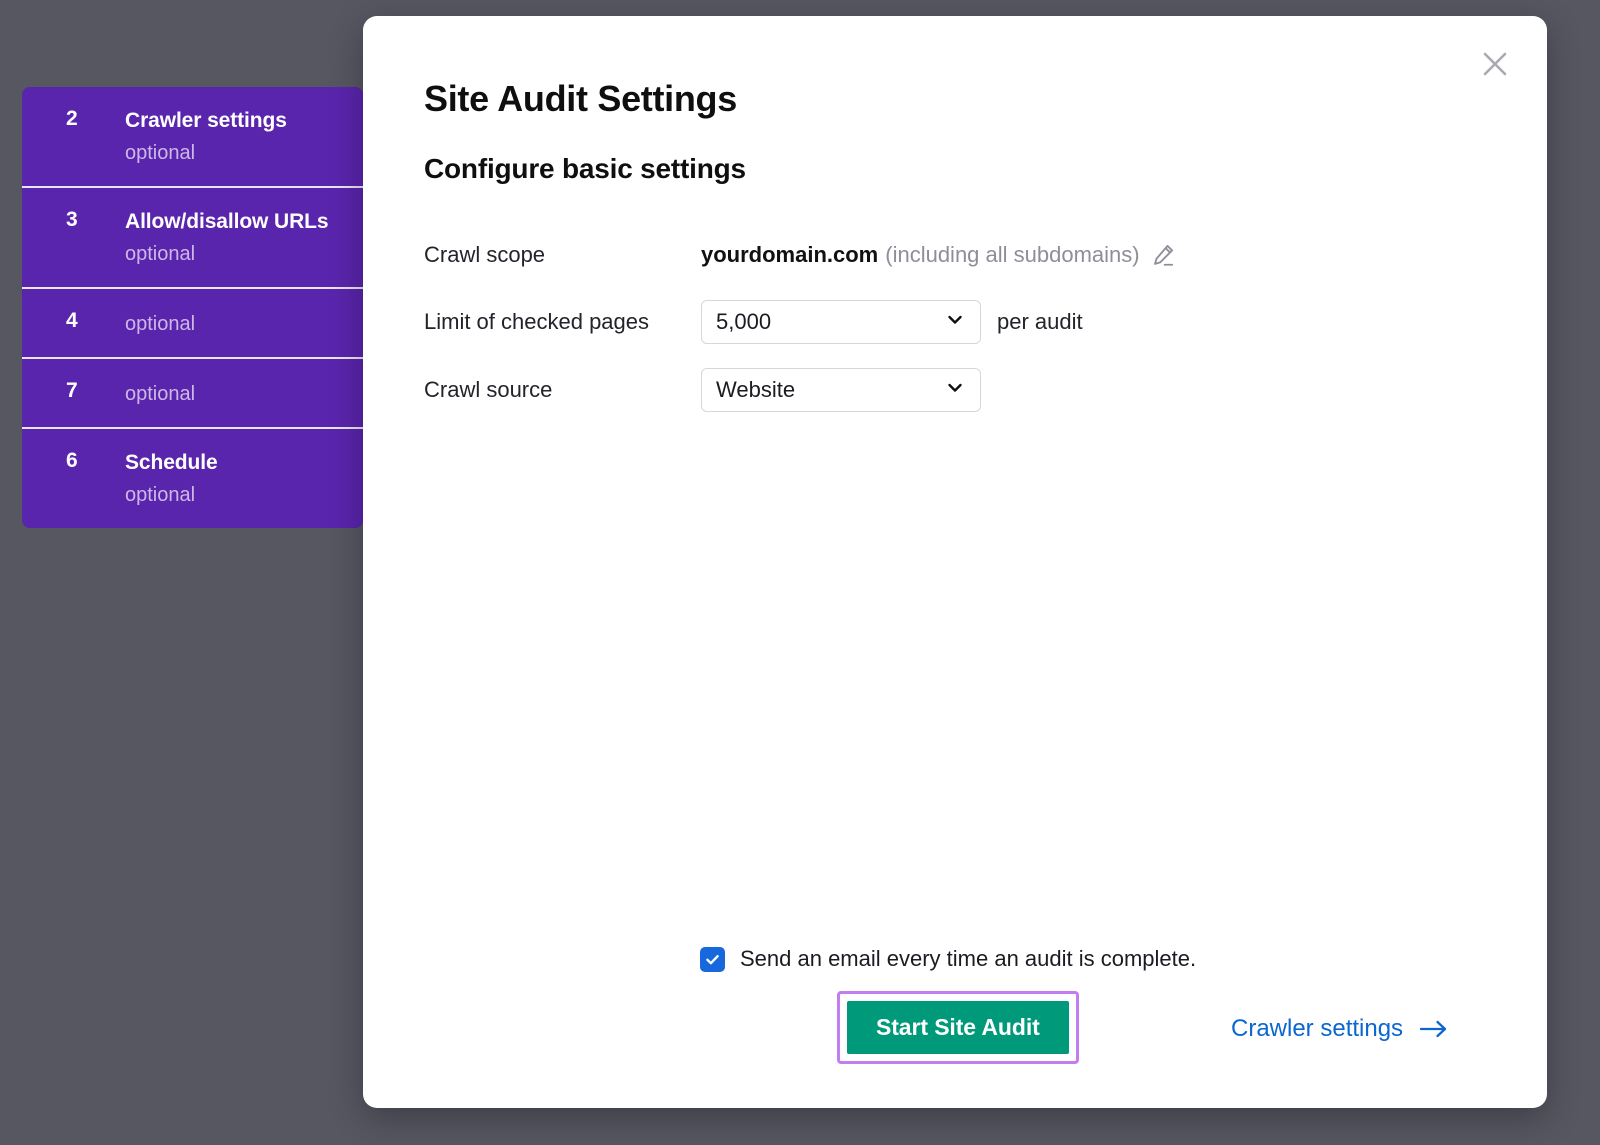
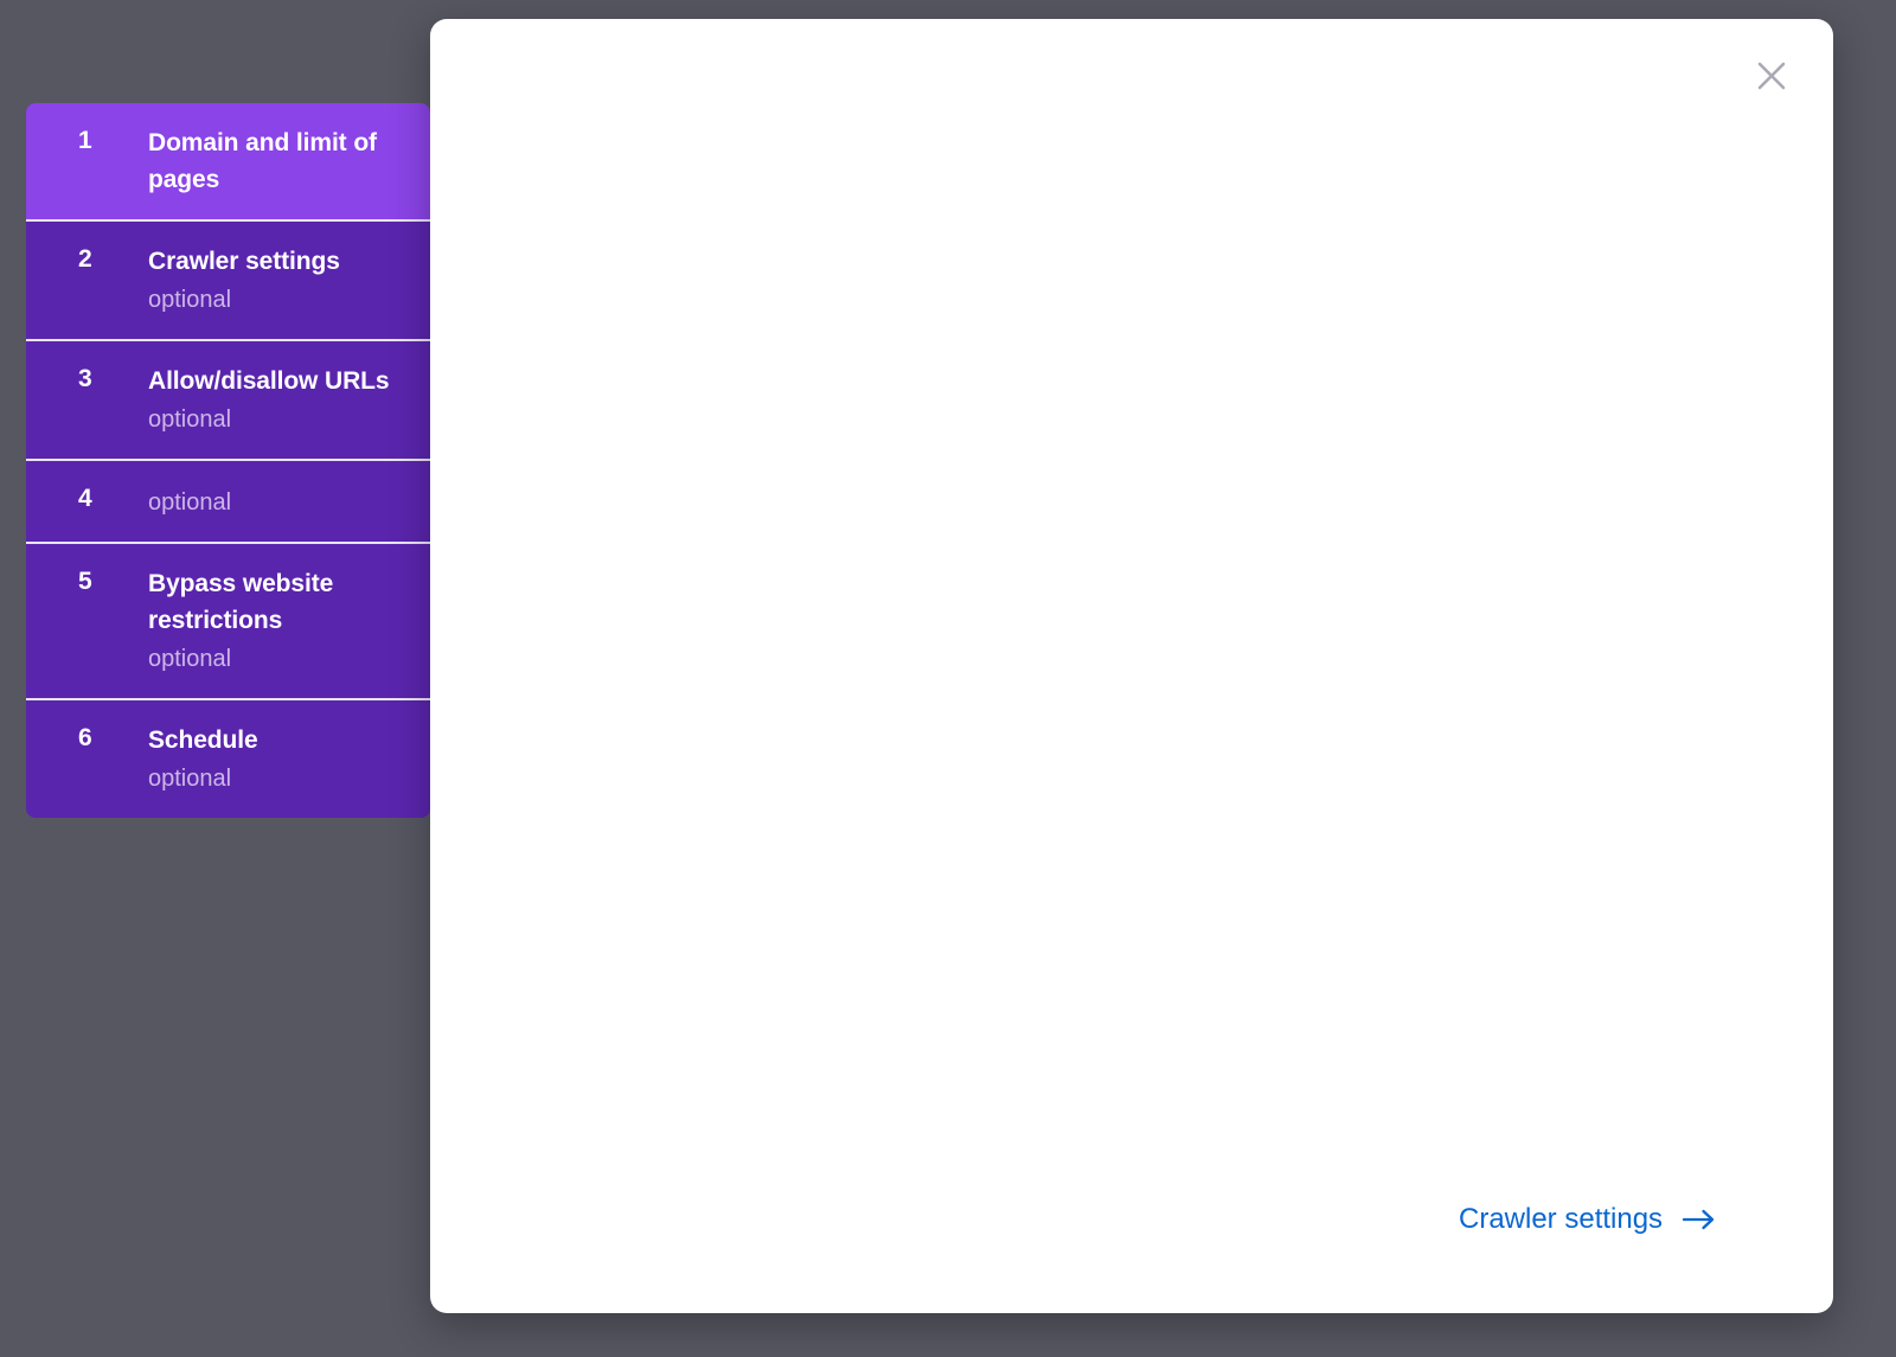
+ 1
+ Domain and limit of pages
  2
  Crawler settings
  optional
  3
  Allow/disallow URLs
  optional
  4
  optional
- 7
+ 5
+ Bypass website restrictions
  optional
  6
  Schedule
  optional
- Site Audit Settings
- Configure basic settings
- Crawl scope
- yourdomain.com
- (including all subdomains)
- Limit of checked pages
- 5,000
- per audit
- Crawl source
- Website
- Send an email every time an audit is complete.
- Start Site Audit
  Crawler settings
